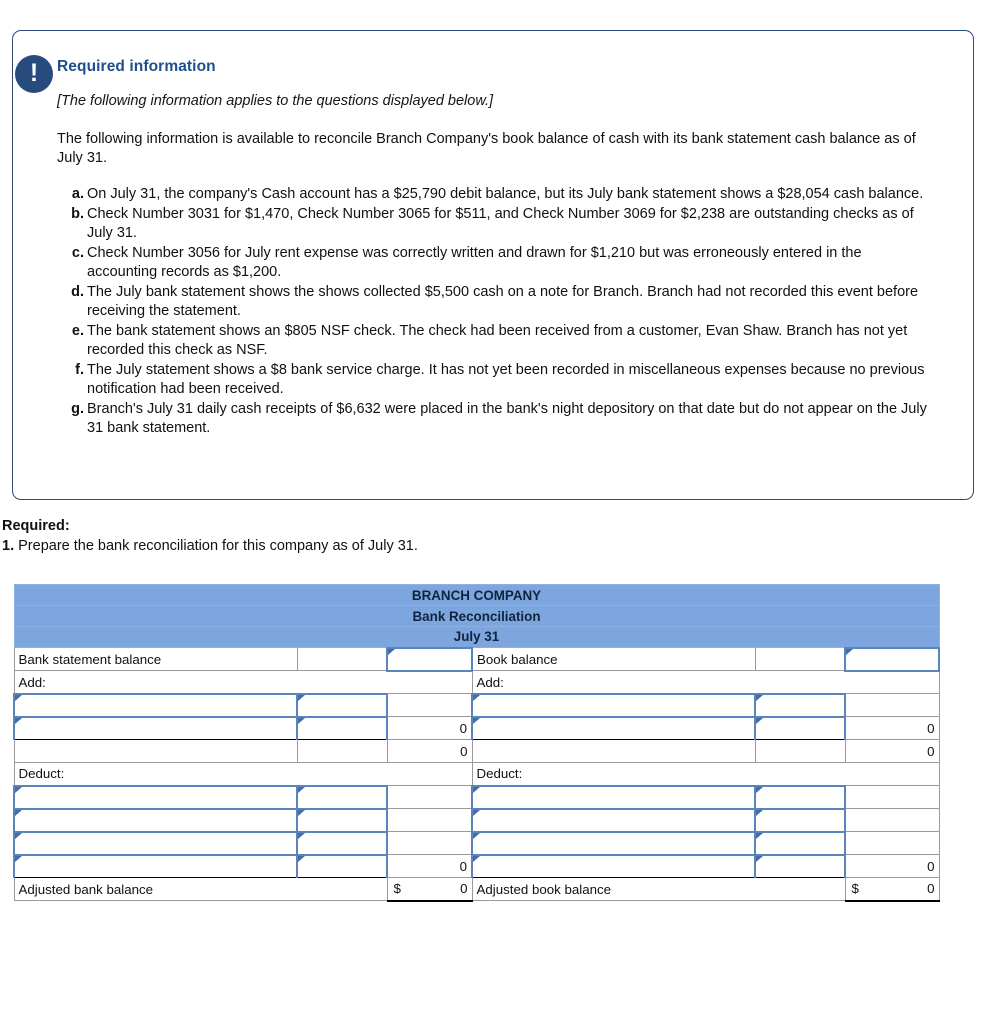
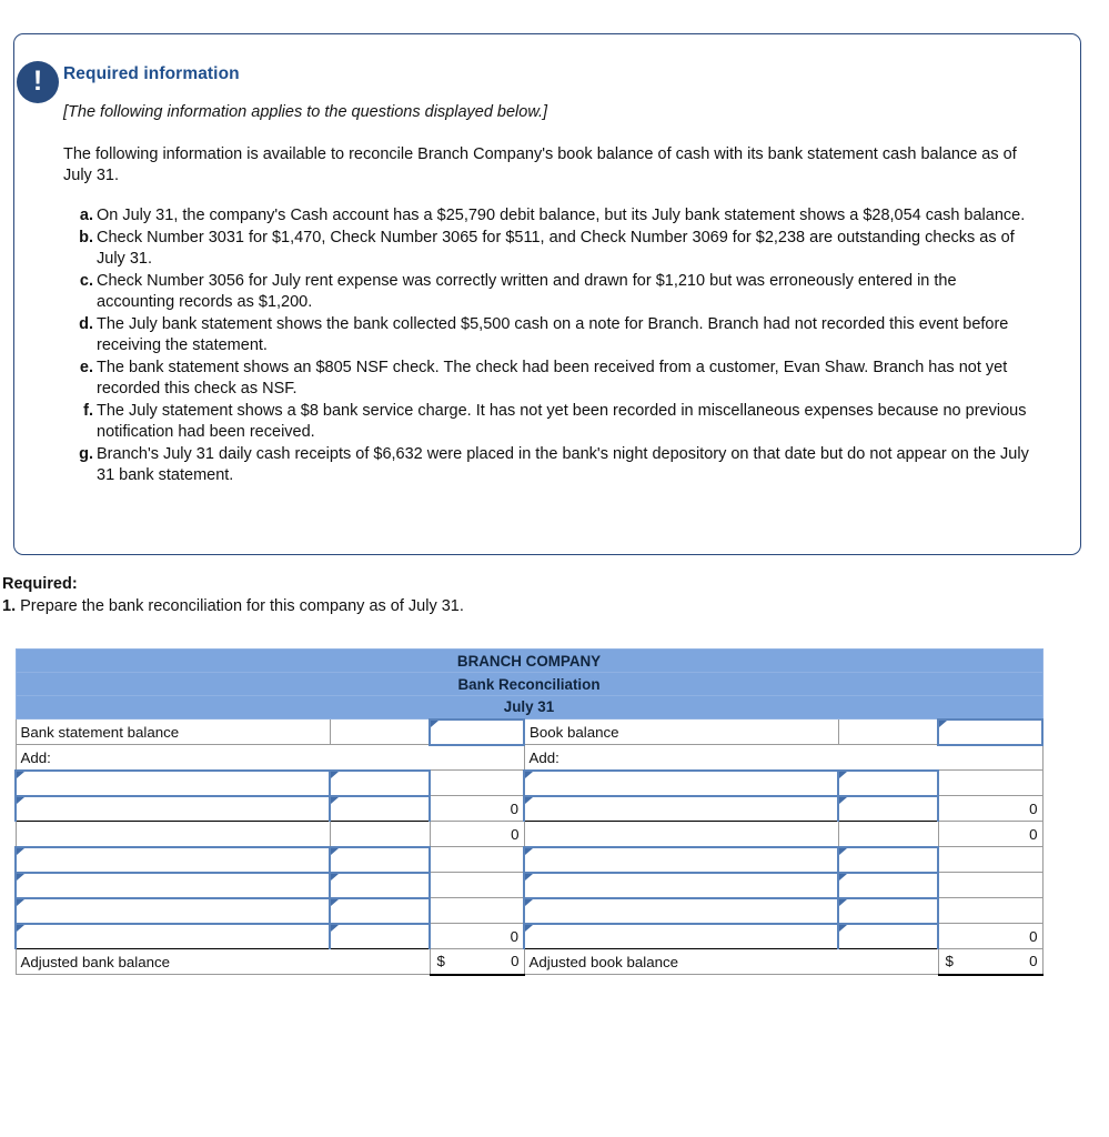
  !
  Required information
  [The following information applies to the questions displayed below.]
  The following information is available to reconcile Branch Company's book balance of cash with its bank statement cash balance as of July 31.
  a.
  On July 31, the company's Cash account has a $25,790 debit balance, but its July bank statement shows a $28,054 cash balance.
  b.
  Check Number 3031 for $1,470, Check Number 3065 for $511, and Check Number 3069 for $2,238 are outstanding checks as of July 31.
  c.
  Check Number 3056 for July rent expense was correctly written and drawn for $1,210 but was erroneously entered in the accounting records as $1,200.
  d.
- The July bank statement shows the shows collected $5,500 cash on a note for Branch. Branch had not recorded this event before receiving the statement.
+ The July bank statement shows the bank collected $5,500 cash on a note for Branch. Branch had not recorded this event before receiving the statement.
  e.
  The bank statement shows an $805 NSF check. The check had been received from a customer, Evan Shaw. Branch has not yet recorded this check as NSF.
  f.
  The July statement shows a $8 bank service charge. It has not yet been recorded in miscellaneous expenses because no previous notification had been received.
  g.
  Branch's July 31 daily cash receipts of $6,632 were placed in the bank's night depository on that date but do not appear on the July 31 bank statement.
  Required:
  1. Prepare the bank reconciliation for this company as of July 31.
  BRANCH COMPANY
  Bank Reconciliation
  July 31
  Bank statement balance			Book balance
  Add:	Add:
  		0			0
  		0			0
- Deduct:	Deduct:
  		0			0
  Adjusted bank balance	$ 0	Adjusted book balance	$ 0
